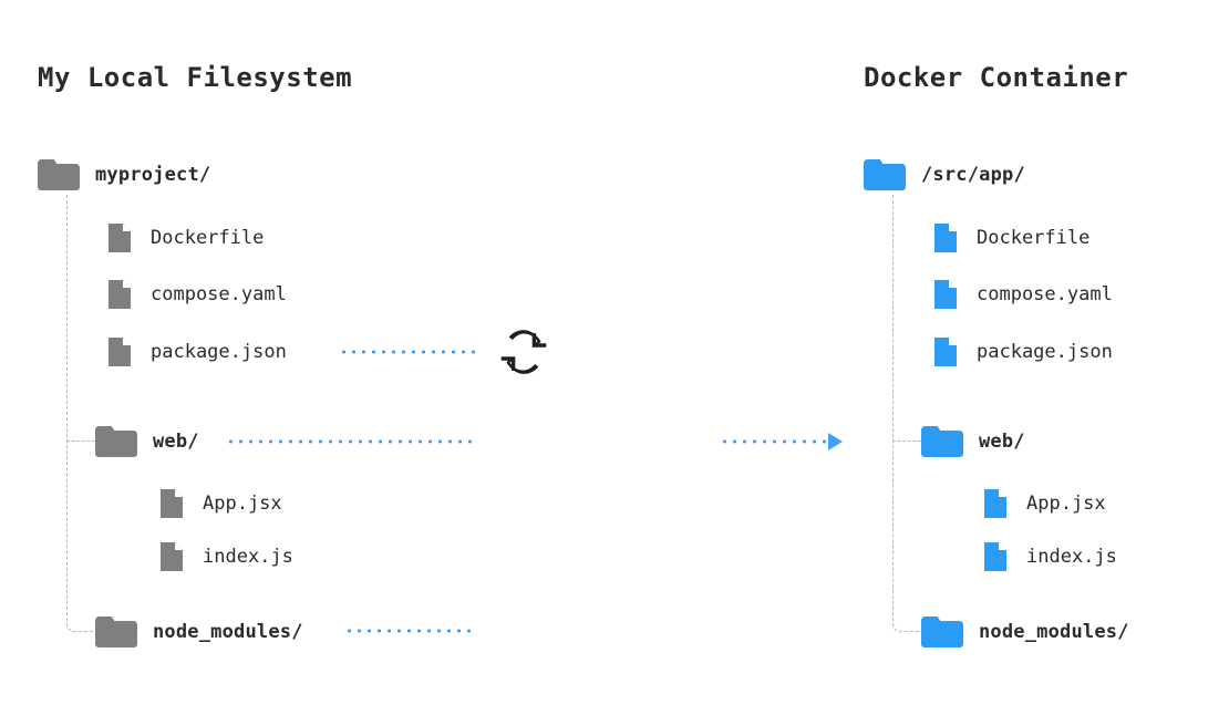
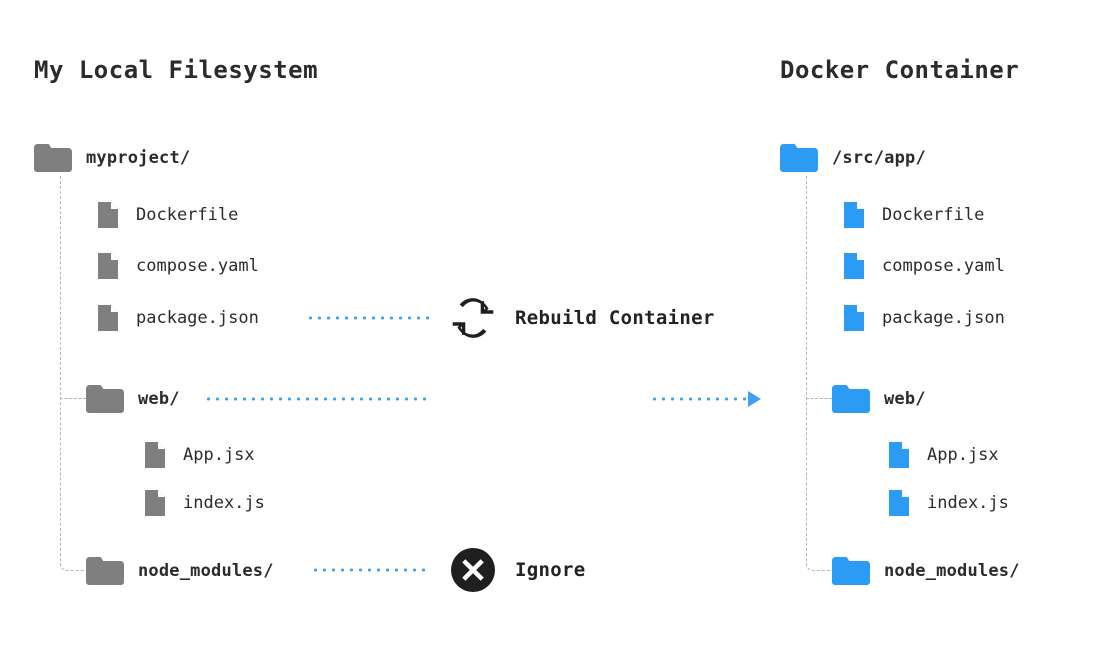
  My Local Filesystem
  Docker Container
  myproject/
  Dockerfile
  compose.yaml
  package.json
  web/
  App.jsx
  index.js
  node_modules/
  /src/app/
  Dockerfile
  compose.yaml
  package.json
  web/
  App.jsx
  index.js
  node_modules/
+ Rebuild Container
+ Ignore
